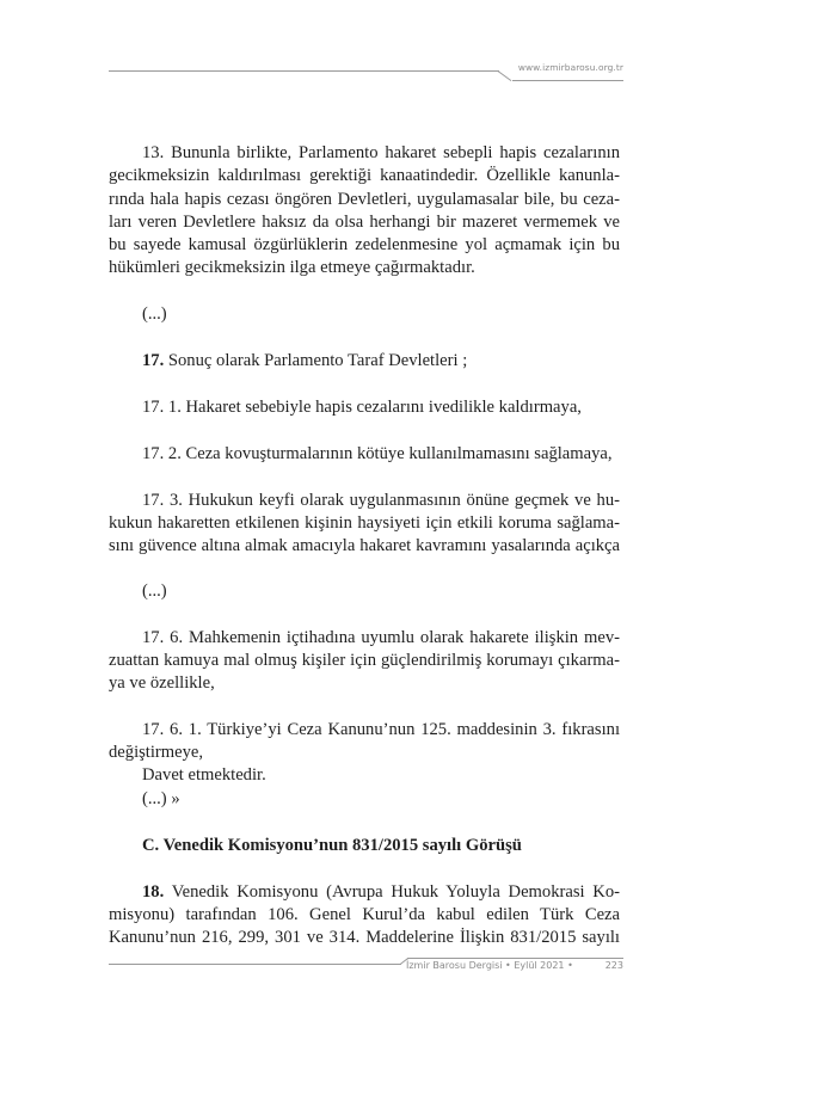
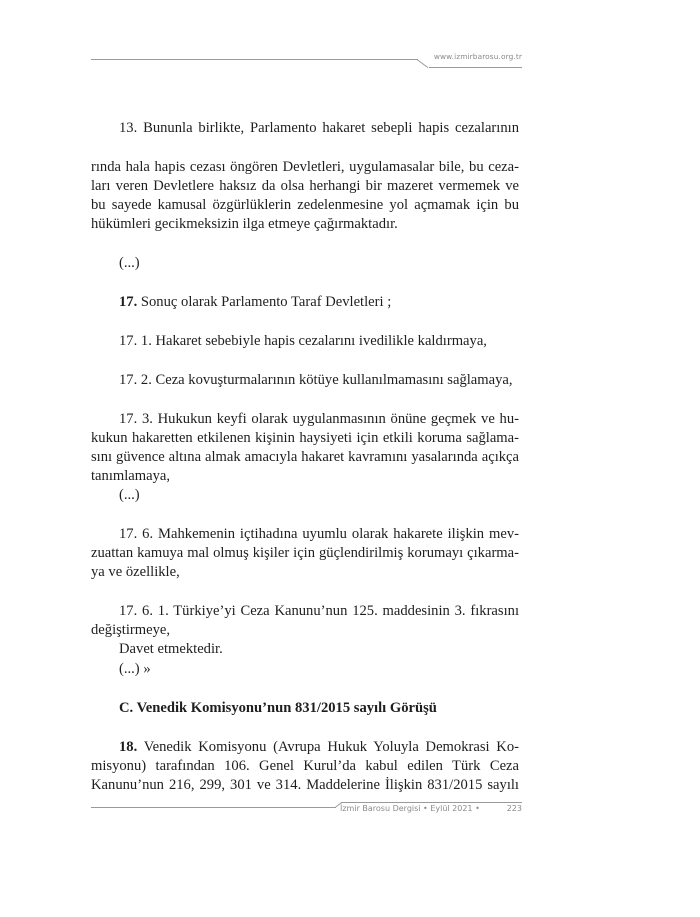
  www.izmirbarosu.org.tr
  13. Bununla birlikte, Parlamento hakaret sebepli hapis cezalarının
- gecikmeksizin kaldırılması gerektiği kanaatindedir. Özellikle kanunla-
  rında hala hapis cezası öngören Devletleri, uygulamasalar bile, bu ceza-
  ları veren Devletlere haksız da olsa herhangi bir mazeret vermemek ve
  bu sayede kamusal özgürlüklerin zedelenmesine yol açmamak için bu
  hükümleri gecikmeksizin ilga etmeye çağırmaktadır.
  (...)
  17. Sonuç olarak Parlamento Taraf Devletleri ;
  17. 1. Hakaret sebebiyle hapis cezalarını ivedilikle kaldırmaya,
  17. 2. Ceza kovuşturmalarının kötüye kullanılmamasını sağlamaya,
  17. 3. Hukukun keyfi olarak uygulanmasının önüne geçmek ve hu-
  kukun hakaretten etkilenen kişinin haysiyeti için etkili koruma sağlama-
  sını güvence altına almak amacıyla hakaret kavramını yasalarında açıkça
+ tanımlamaya,
  (...)
  17. 6. Mahkemenin içtihadına uyumlu olarak hakarete ilişkin mev-
  zuattan kamuya mal olmuş kişiler için güçlendirilmiş korumayı çıkarma-
  ya ve özellikle,
  17. 6. 1. Türkiye’yi Ceza Kanunu’nun 125. maddesinin 3. fıkrasını
  değiştirmeye,
  Davet etmektedir.
  (...) »
  C. Venedik Komisyonu’nun 831/2015 sayılı Görüşü
  18. Venedik Komisyonu (Avrupa Hukuk Yoluyla Demokrasi Ko-
  misyonu) tarafından 106. Genel Kurul’da kabul edilen Türk Ceza
  Kanunu’nun 216, 299, 301 ve 314. Maddelerine İlişkin 831/2015 sayılı
  İzmir Barosu Dergisi • Eylül 2021 •
  223
